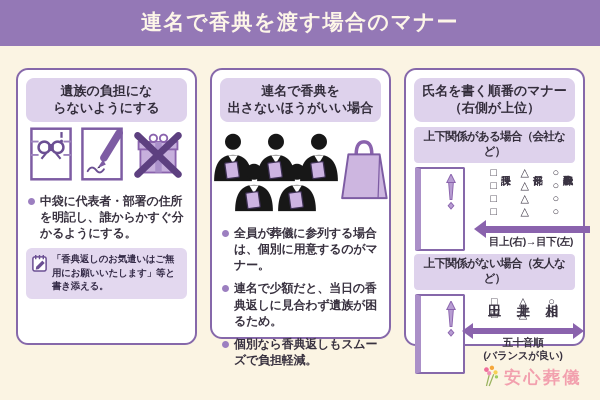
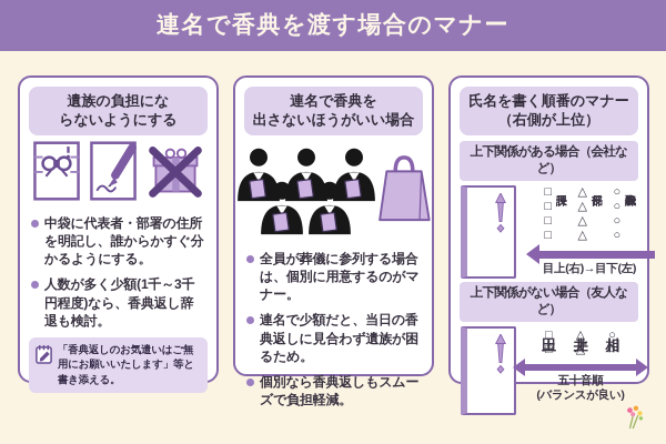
  連名で香典を渡す場合のマナー
  遺族の負担にな
  らないようにする
  中袋に代表者・部署の住所を明記し、誰からかすぐ分かるようにする。
+ 人数が多く少額(1千～3千円程度)なら、香典返し辞退も検討。
  「香典返しのお気遣いはご無用にお願いいたします」等と書き添える。
  連名で香典を
  出さないほうがいい場合
  全員が葬儀に参列する場合は、個別に用意するのがマナー。
  連名で少額だと、当日の香典返しに見合わず遺族が困るため。
  個別なら香典返しもスムーズで負担軽減。
  氏名を書く順番のマナー
  （右側が上位）
  上下関係がある場合（会社など）
  □
  □
  □
  □
  △
  △
  △
  △
  ○
  ○
  ○
  ○
  目上(右)→目下(左)
  上下関係がない場合（友人など）
  □
  □
  △
  △
  ○
  ○
  五十音順
  (バランスが良い)
- 安心葬儀
